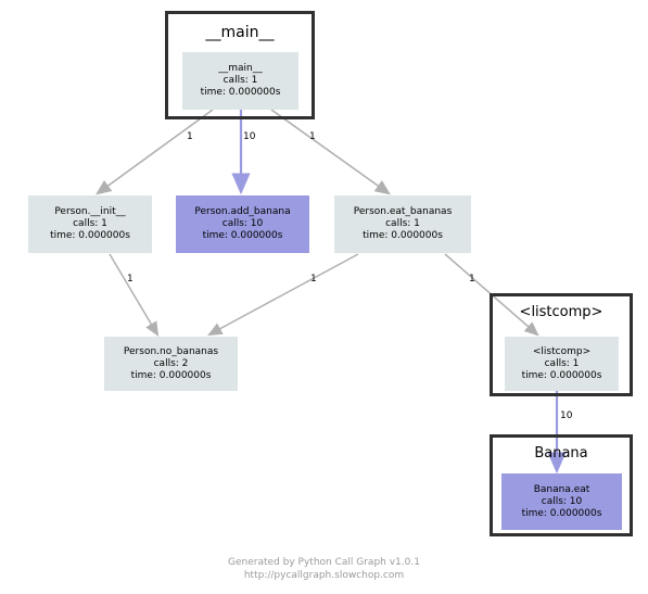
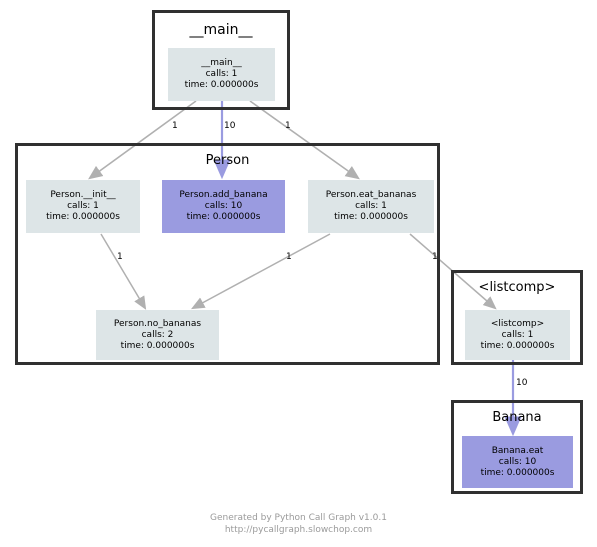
  __main__
+ Person
  <listcomp>
  Banana
  __main__
  calls: 1
  time: 0.000000s
  Person.__init__
  calls: 1
  time: 0.000000s
  Person.add_banana
  calls: 10
  time: 0.000000s
  Person.eat_bananas
  calls: 1
  time: 0.000000s
  Person.no_bananas
  calls: 2
  time: 0.000000s
  <listcomp>
  calls: 1
  time: 0.000000s
  Banana.eat
  calls: 10
  time: 0.000000s
  1
  10
  1
  1
  1
  1
  10
  Generated by Python Call Graph v1.0.1
  http://pycallgraph.slowchop.com
